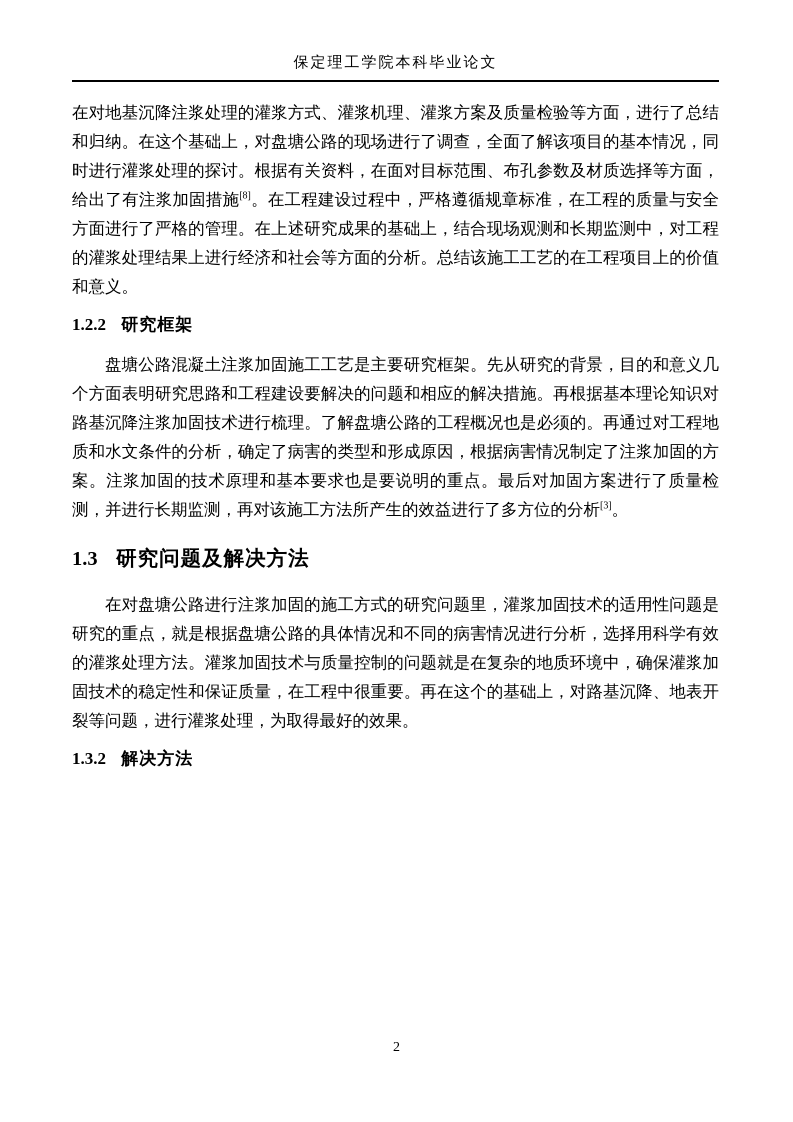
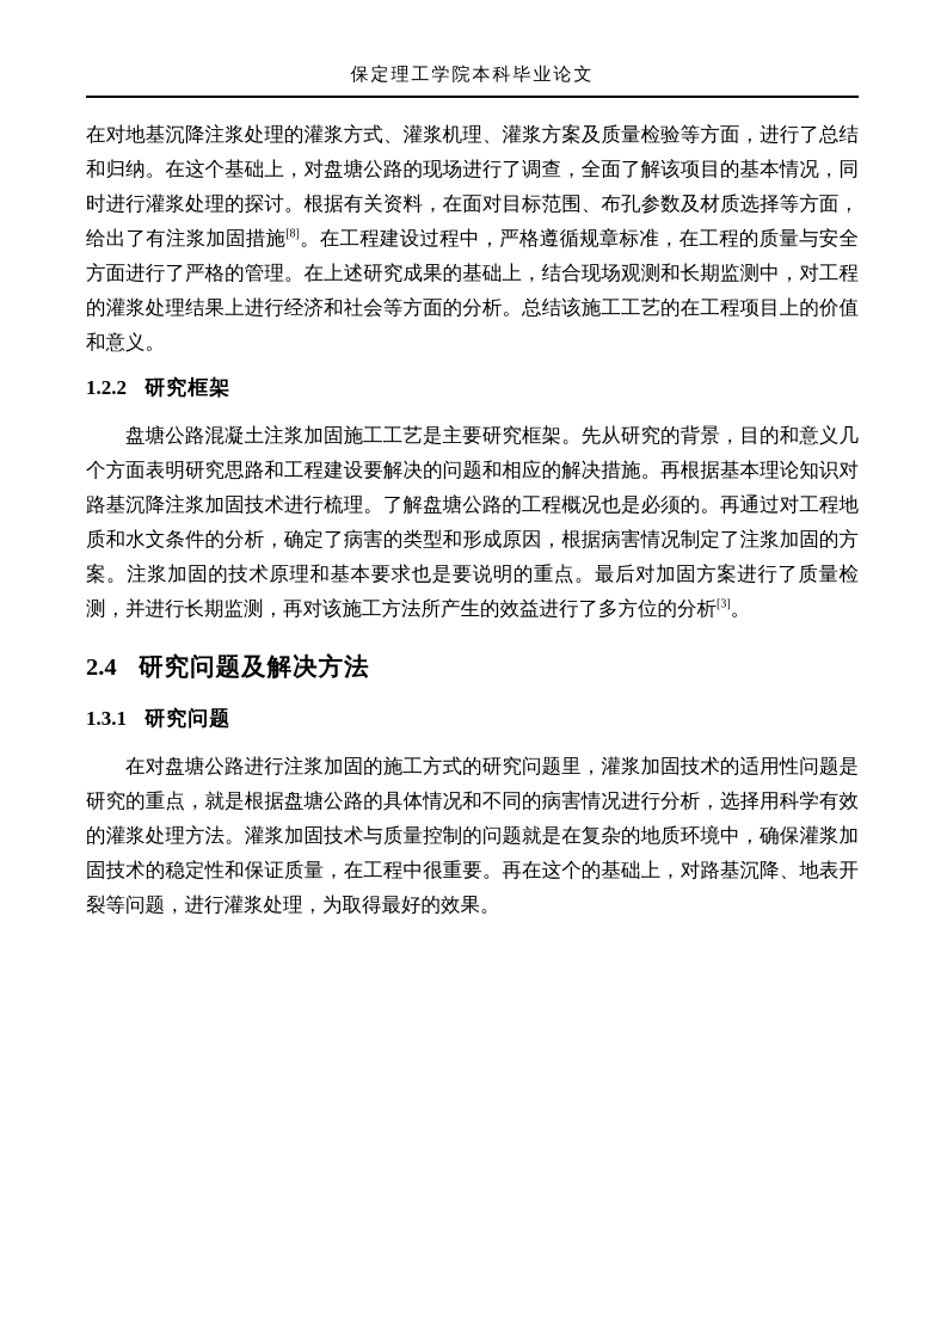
  保定理工学院本科毕业论文
  在对地基沉降注浆处理的灌浆方式、灌浆机理、灌浆方案及质量检验等方面，进行了总结和归纳。在这个基础上，对盘塘公路的现场进行了调查，全面了解该项目的基本情况，同时进行灌浆处理的探讨。根据有关资料，在面对目标范围、布孔参数及材质选择等方面，给出了有注浆加固措施[8]。在工程建设过程中，严格遵循规章标准，在工程的质量与安全方面进行了严格的管理。在上述研究成果的基础上，结合现场观测和长期监测中，对工程的灌浆处理结果上进行经济和社会等方面的分析。总结该施工工艺的在工程项目上的价值和意义。
  1.2.2 研究框架
  盘塘公路混凝土注浆加固施工工艺是主要研究框架。先从研究的背景，目的和意义几个方面表明研究思路和工程建设要解决的问题和相应的解决措施。再根据基本理论知识对路基沉降注浆加固技术进行梳理。了解盘塘公路的工程概况也是必须的。再通过对工程地质和水文条件的分析，确定了病害的类型和形成原因，根据病害情况制定了注浆加固的方案。注浆加固的技术原理和基本要求也是要说明的重点。最后对加固方案进行了质量检测，并进行长期监测，再对该施工方法所产生的效益进行了多方位的分析[3]。
- 1.3 研究问题及解决方法
+ 2.4 研究问题及解决方法
+ 1.3.1 研究问题
  在对盘塘公路进行注浆加固的施工方式的研究问题里，灌浆加固技术的适用性问题是研究的重点，就是根据盘塘公路的具体情况和不同的病害情况进行分析，选择用科学有效的灌浆处理方法。灌浆加固技术与质量控制的问题就是在复杂的地质环境中，确保灌浆加固技术的稳定性和保证质量，在工程中很重要。再在这个的基础上，对路基沉降、地表开裂等问题，进行灌浆处理，为取得最好的效果。
- 1.3.2 解决方法
- 2
